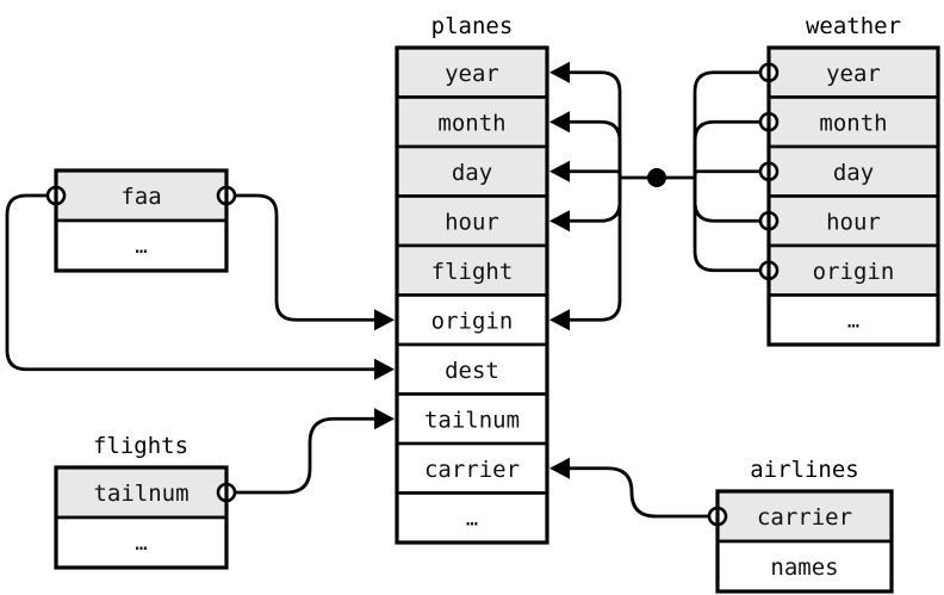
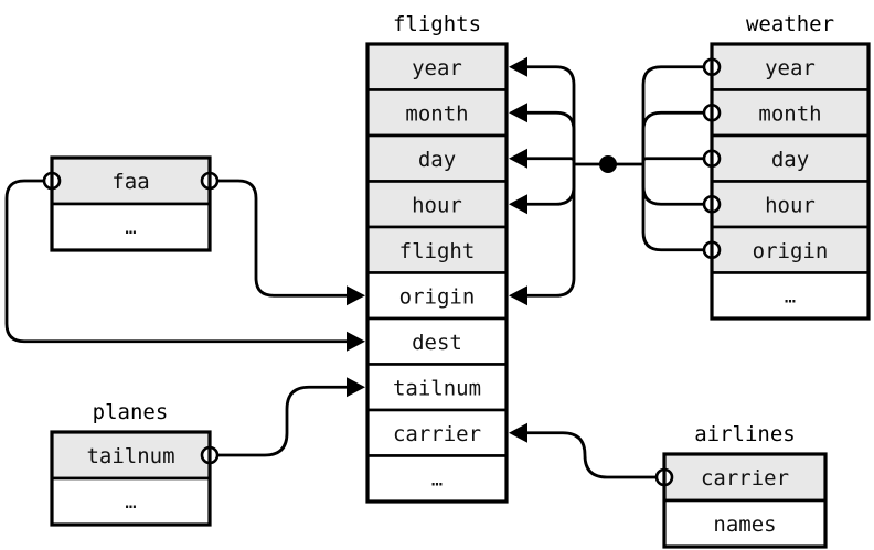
  faa
  …
- flights
+ planes
  tailnum
  …
- planes
+ flights
  year
  month
  day
  hour
  flight
  origin
  dest
  tailnum
  carrier
  …
  weather
  year
  month
  day
  hour
  origin
  …
  airlines
  carrier
  names
